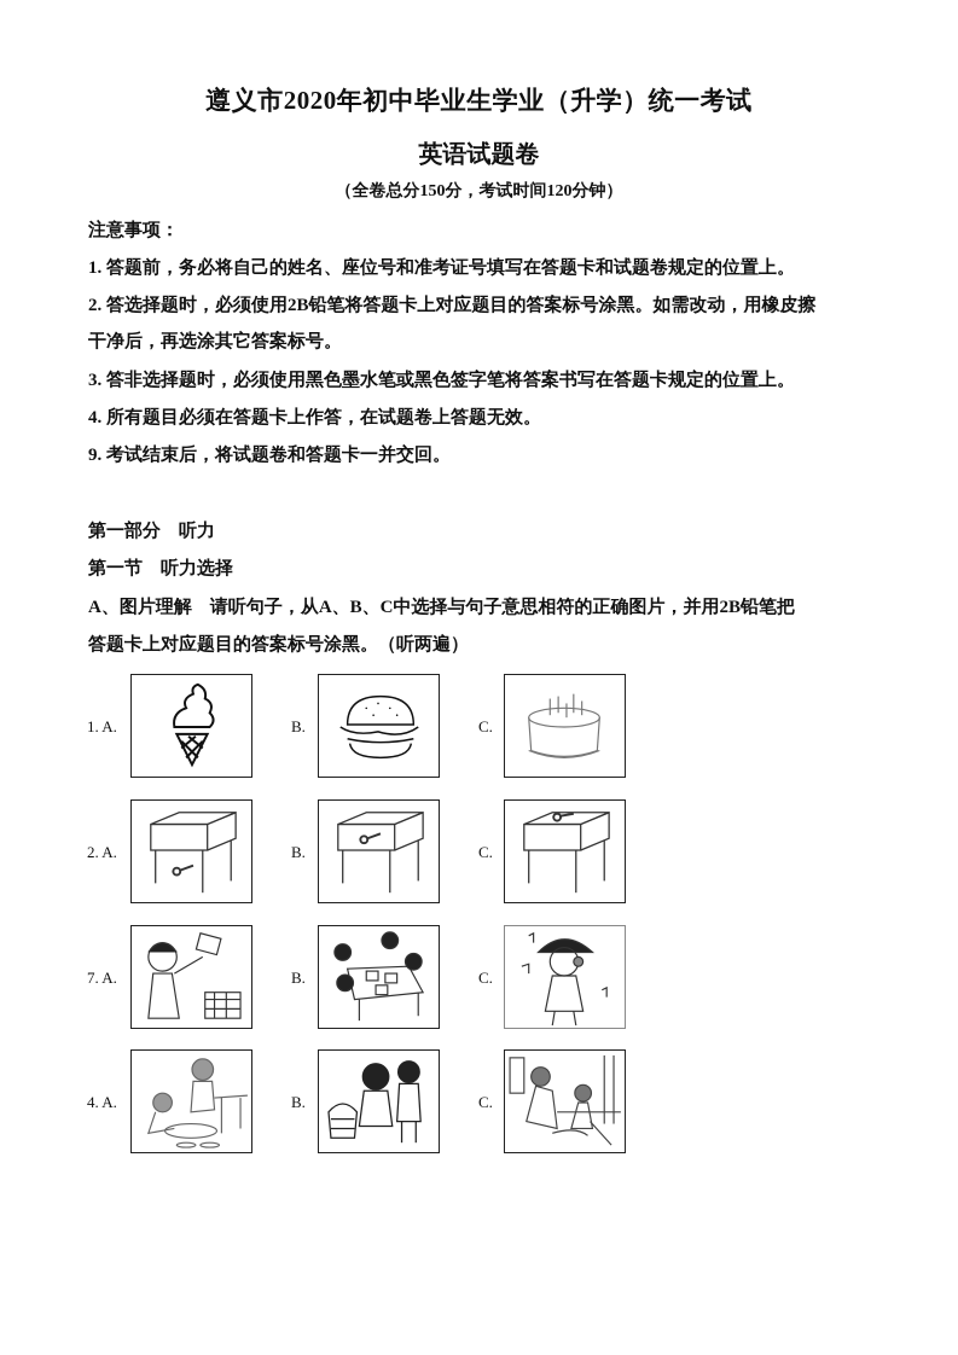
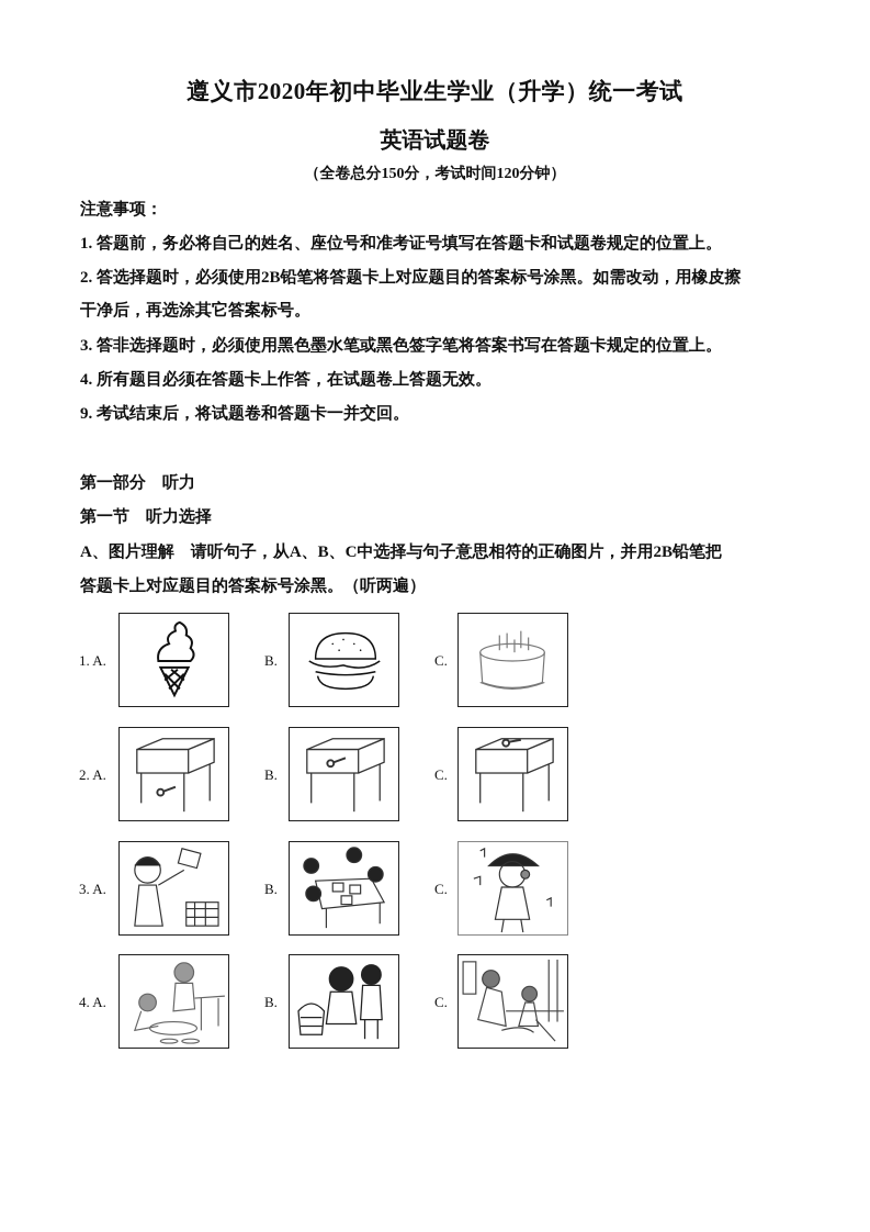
  遵义市2020年初中毕业生学业（升学）统一考试
  英语试题卷
  （全卷总分150分，考试时间120分钟）
  注意事项：
  1. 答题前，务必将自己的姓名、座位号和准考证号填写在答题卡和试题卷规定的位置上。
  2. 答选择题时，必须使用2B铅笔将答题卡上对应题目的答案标号涂黑。如需改动，用橡皮擦
  干净后，再选涂其它答案标号。
  3. 答非选择题时，必须使用黑色墨水笔或黑色签字笔将答案书写在答题卡规定的位置上。
  4. 所有题目必须在答题卡上作答，在试题卷上答题无效。
  9. 考试结束后，将试题卷和答题卡一并交回。
  第一部分 听力
  第一节 听力选择
  A、图片理解 请听句子，从A、B、C中选择与句子意思相符的正确图片，并用2B铅笔把
  答题卡上对应题目的答案标号涂黑。（听两遍）
  1. A.
  B.
  C.
  2. A.
  B.
  C.
- 7. A.
+ 3. A.
  B.
  C.
  4. A.
  B.
  C.
